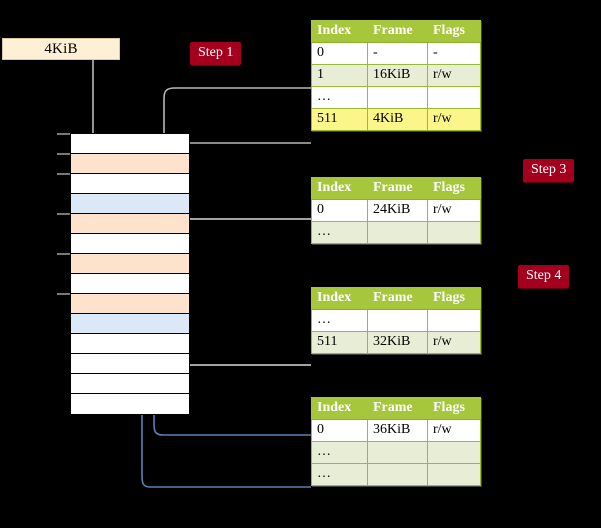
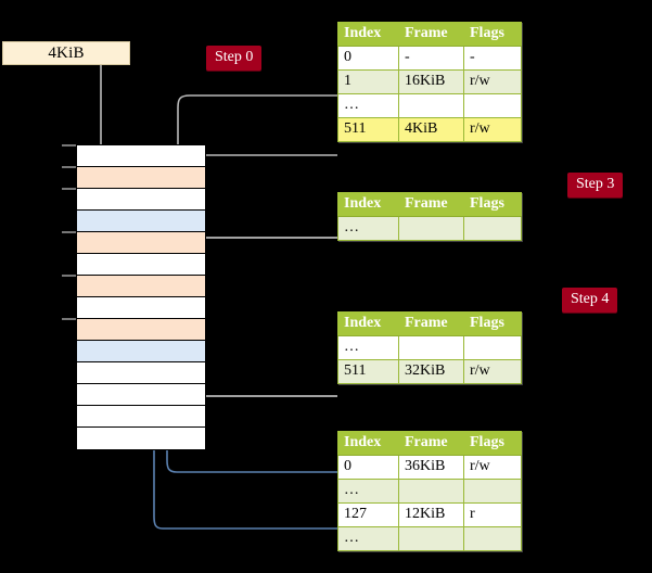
  4KiB
- Step 1
+ Step 0
  Step 3
  Step 4
  Index	Frame	Flags
  0	-	-
  1	16KiB	r/w
  …
  511	4KiB	r/w
  Index	Frame	Flags
- 0	24KiB	r/w
  …
  Index	Frame	Flags
  …
  511	32KiB	r/w
  Index	Frame	Flags
  0	36KiB	r/w
  …
+ 127	12KiB	r
  …
